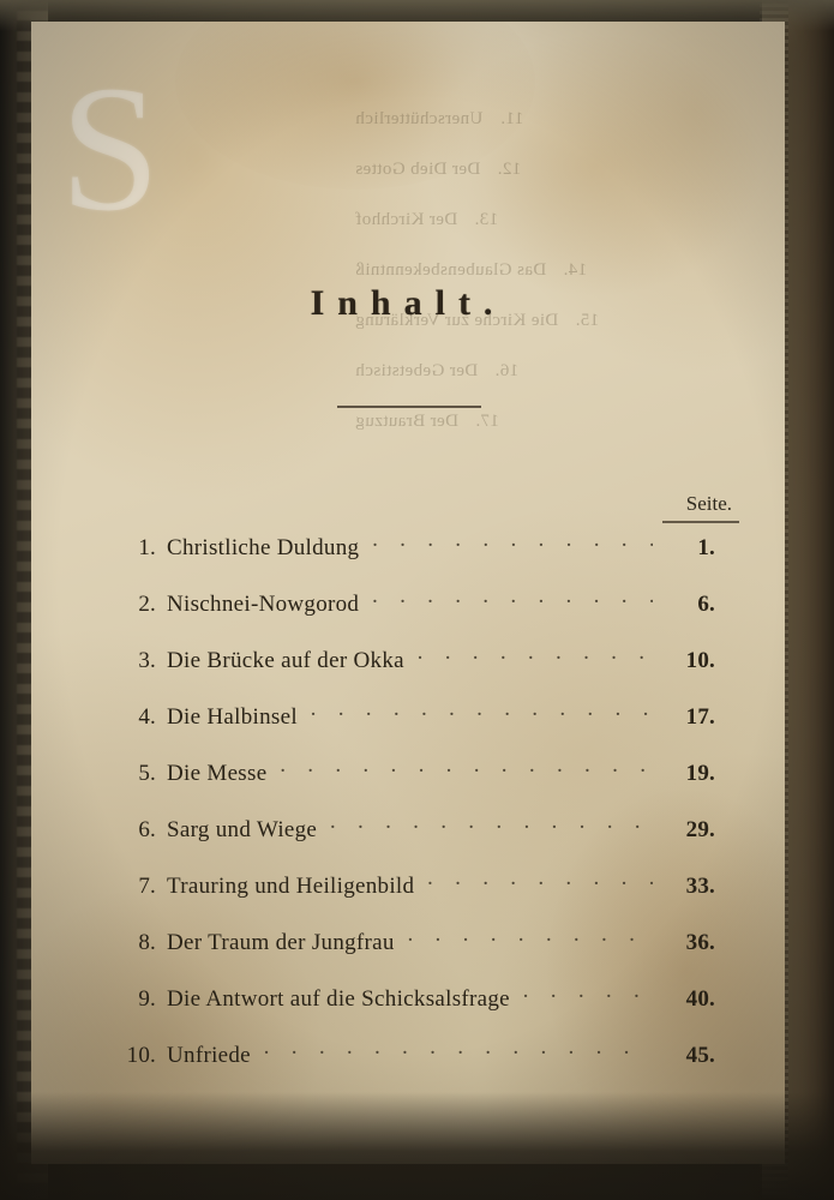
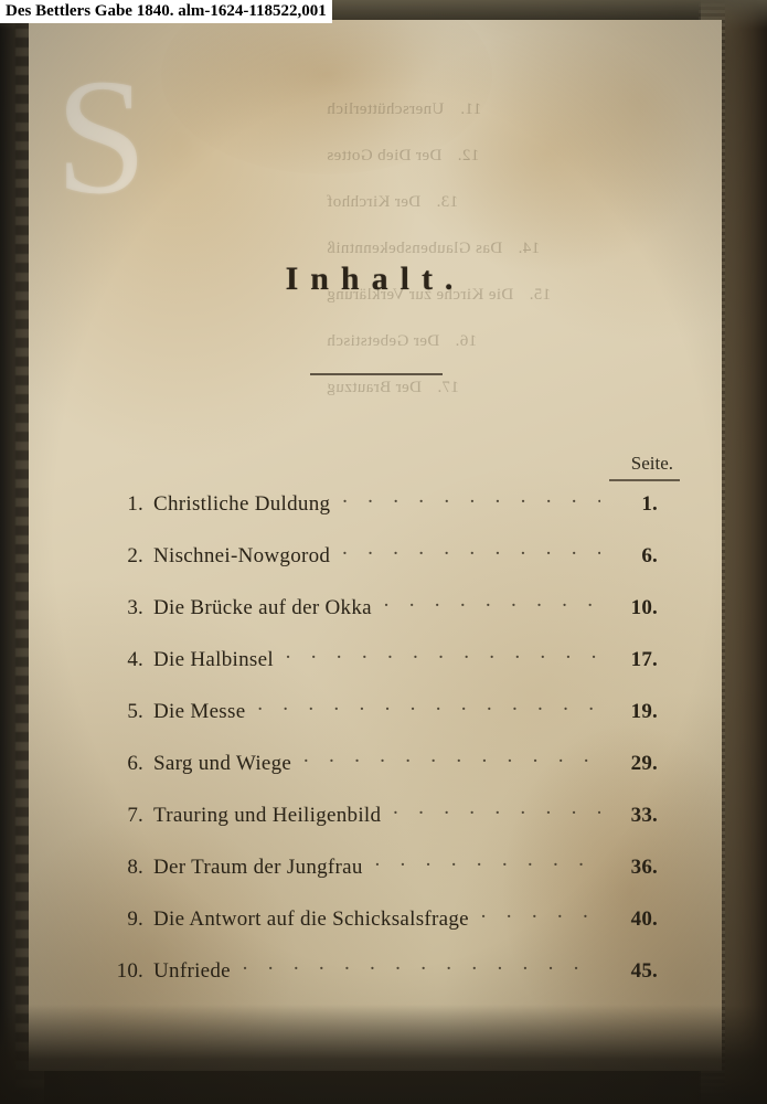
+ Des Bettlers Gabe 1840. alm-1624-118522,001
